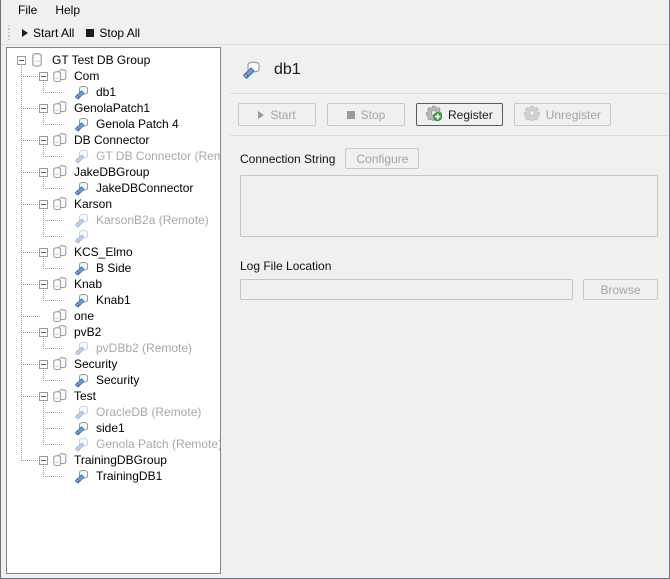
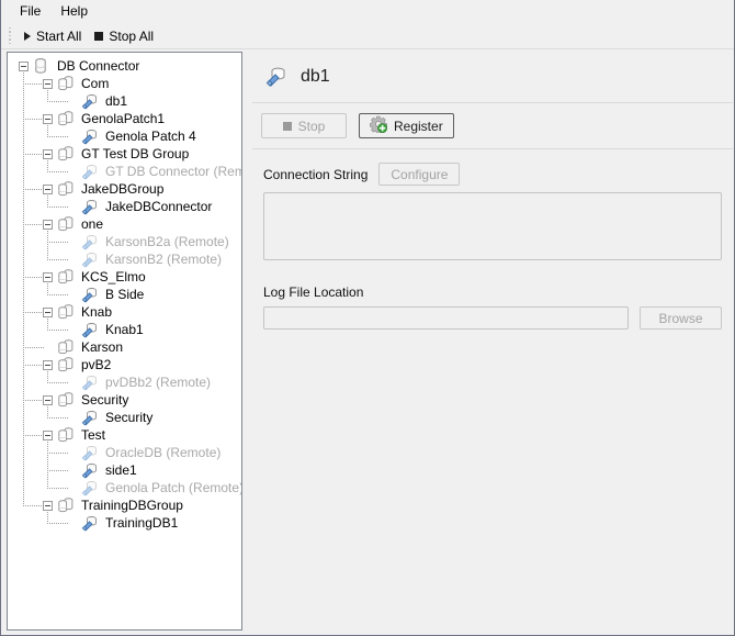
  File
  Help
  Start All
  Stop All
- GT Test DB Group
+ DB Connector
  Com
  db1
  GenolaPatch1
  Genola Patch 4
- DB Connector
+ GT Test DB Group
  GT DB Connector (Rem
  JakeDBGroup
  JakeDBConnector
- Karson
+ one
  KarsonB2a (Remote)
+ KarsonB2 (Remote)
  KCS_Elmo
  B Side
  Knab
  Knab1
- one
+ Karson
  pvB2
  pvDBb2 (Remote)
  Security
  Security
  Test
  OracleDB (Remote)
  side1
  Genola Patch (Remote
  TrainingDBGroup
  TrainingDB1
  db1
- Start
  Stop
  Register
- Unregister
  Connection String
  Configure
  Log File Location
  Browse
